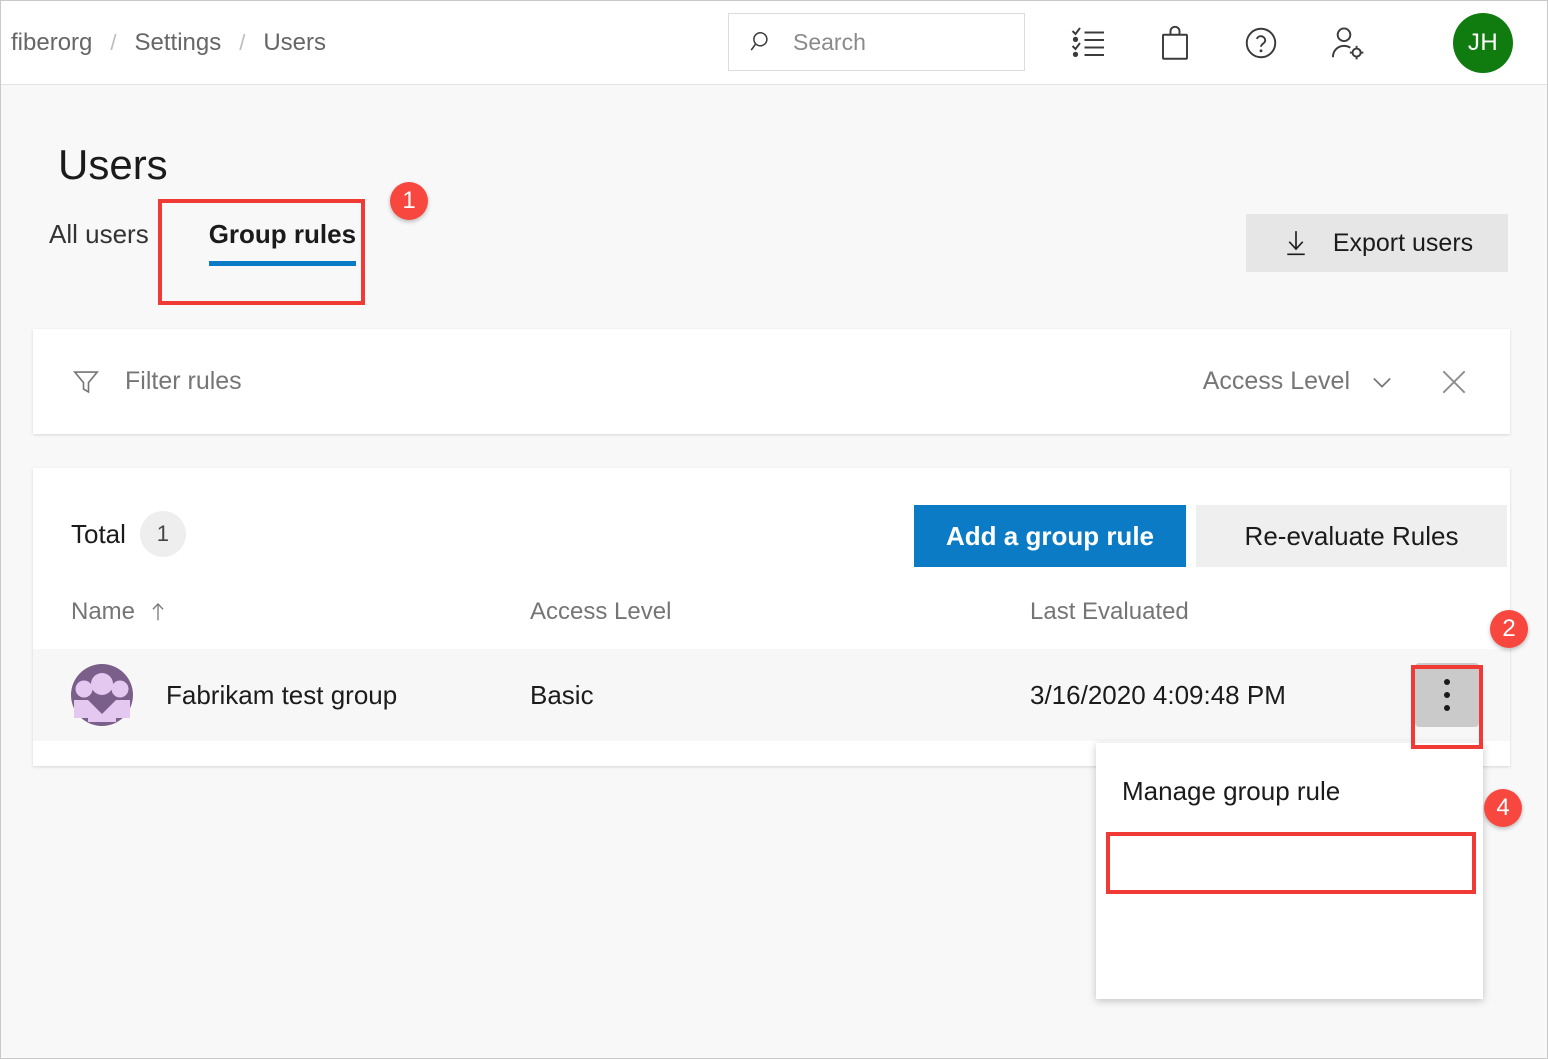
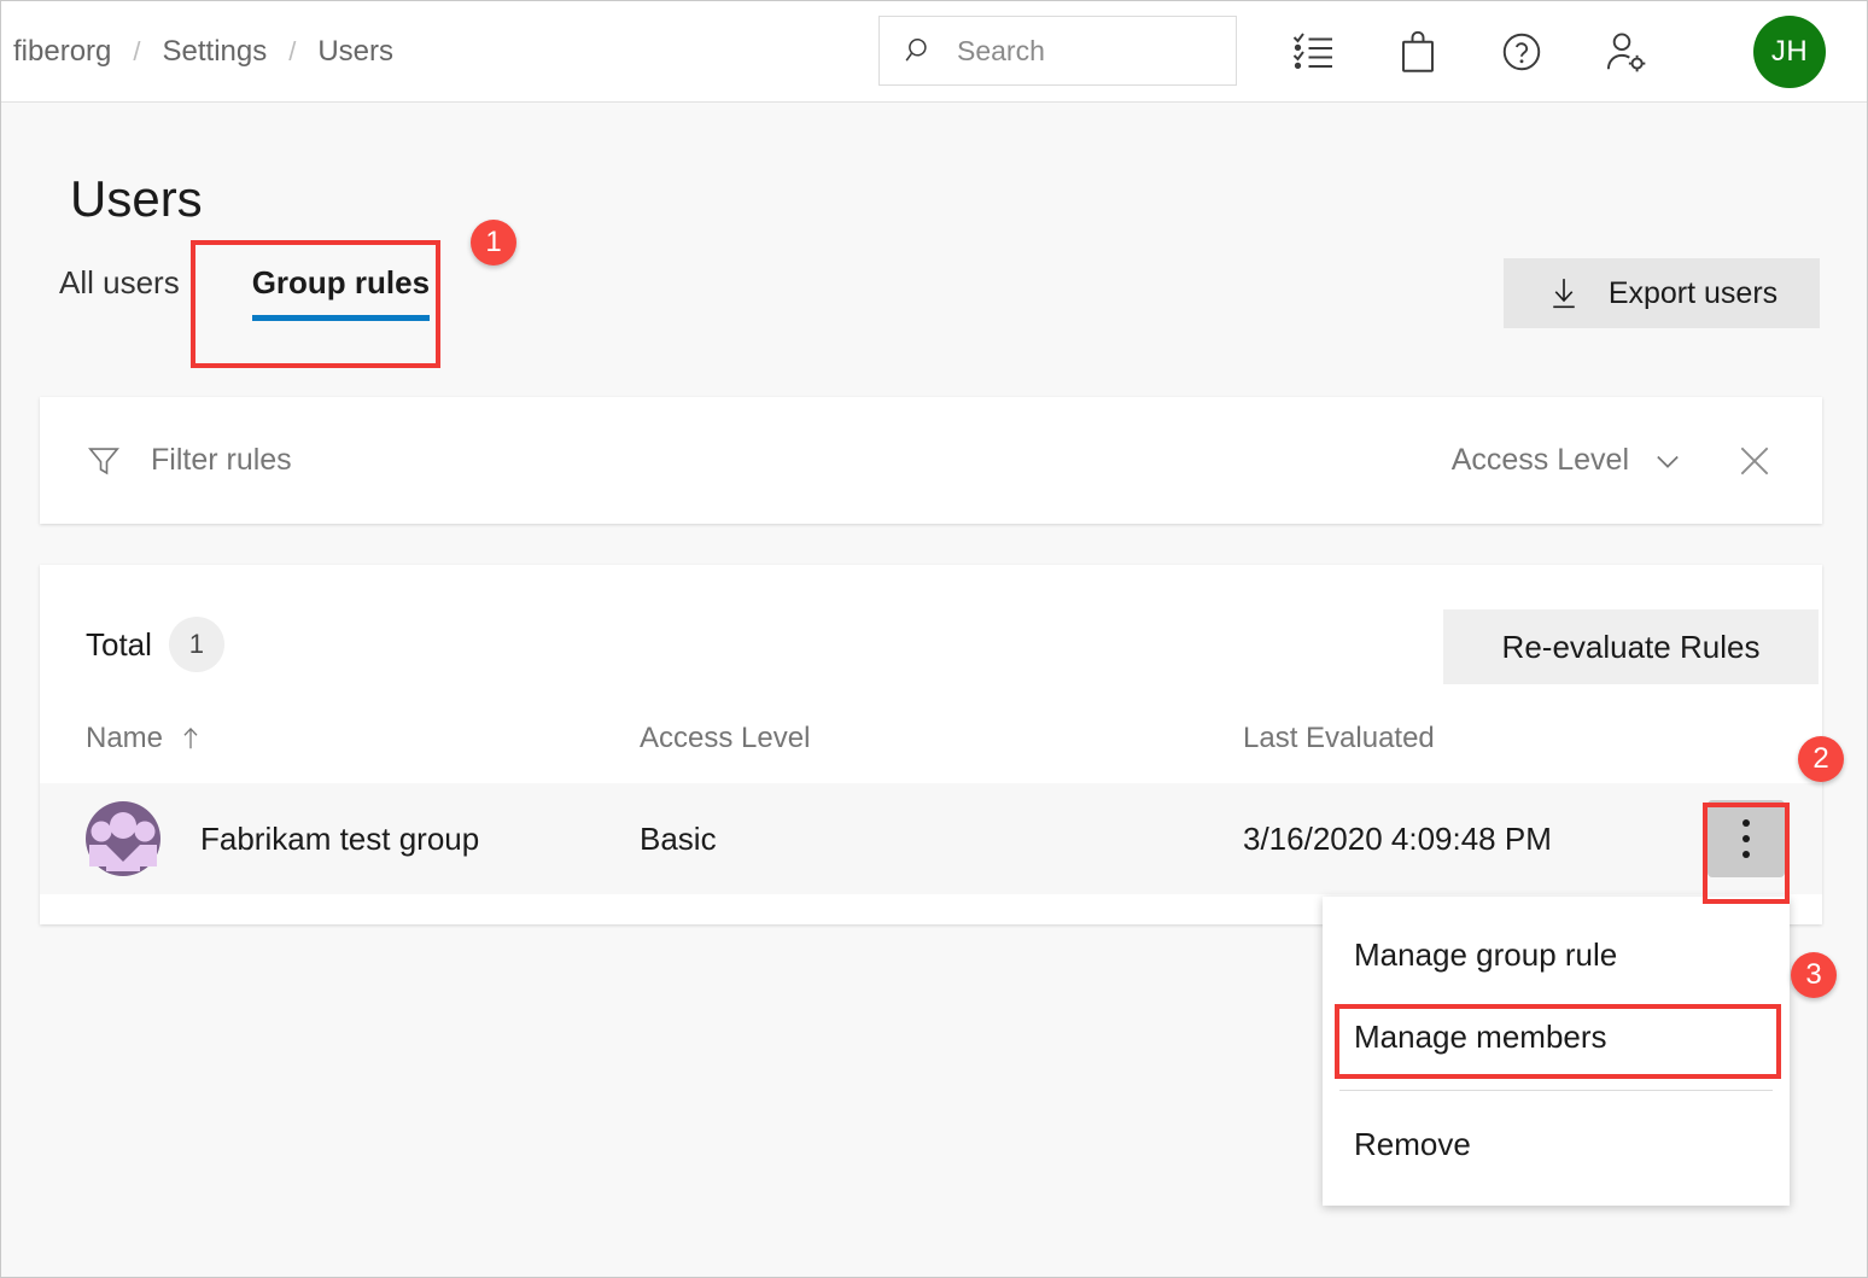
  fiberorg
  /
  Settings
  /
  Users
  Search
  JH
  Users
  All users
  Group rules
  Export users
  Filter rules
  Access Level
  Total
  1
- Add a group rule
  Re-evaluate Rules
  Name
  Access Level
  Last Evaluated
  Fabrikam test group
  Basic
  3/16/2020 4:09:48 PM
  Manage group rule
+ Manage members
+ Remove
  1
  2
- 4
+ 3
